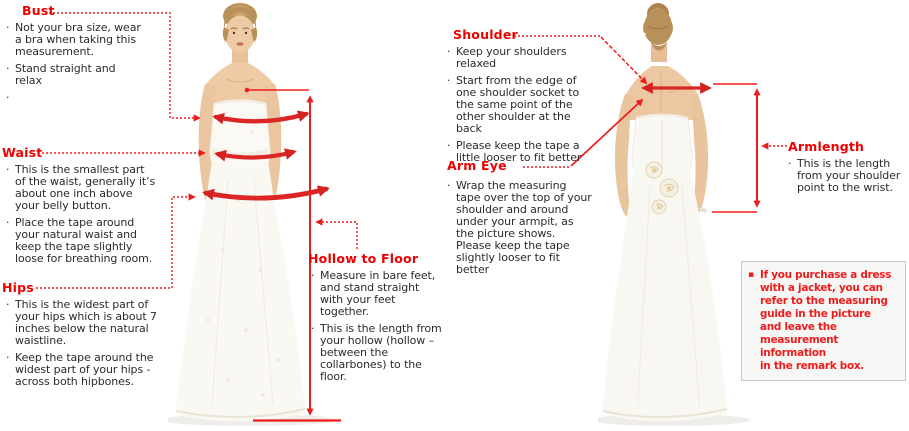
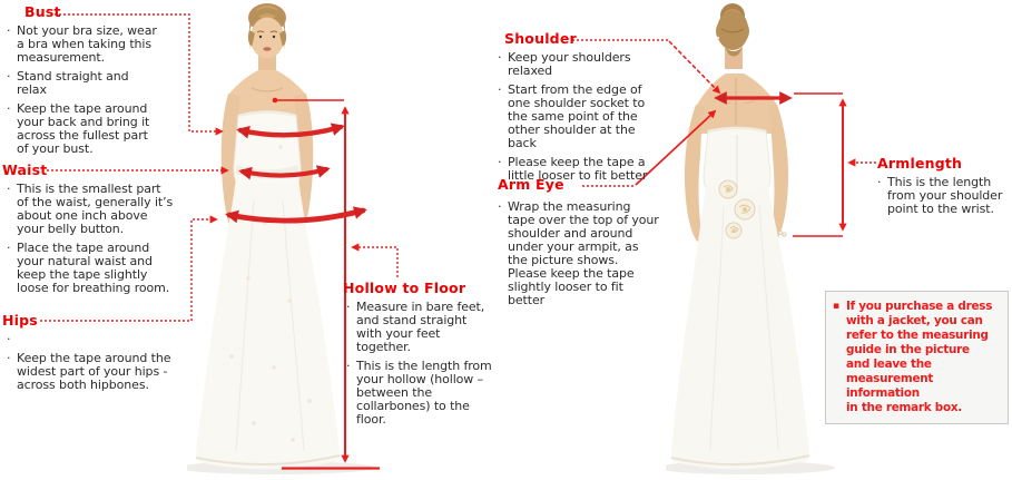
  Bust
  ·
  Not your bra size, wear
  a bra when taking this
  measurement.
  ·
  Stand straight and
  relax
  ·
+ Keep the tape around
+ your back and bring it
+ across the fullest part
+ of your bust.
  Waist
  ·
  This is the smallest part
  of the waist, generally it’s
  about one inch above
  your belly button.
  ·
  Place the tape around
  your natural waist and
  keep the tape slightly
  loose for breathing room.
  Hips
  ·
- This is the widest part of
- your hips which is about 7
- inches below the natural
- waistline.
  ·
  Keep the tape around the
  widest part of your hips -
  across both hipbones.
  Hollow to Floor
  ·
  Measure in bare feet,
  and stand straight
  with your feet
  together.
  ·
  This is the length from
  your hollow (hollow –
  between the
  collarbones) to the
  floor.
  Shoulder
  ·
  Keep your shoulders
  relaxed
  ·
  Start from the edge of
  one shoulder socket to
  the same point of the
  other shoulder at the
  back
  ·
  Please keep the tape a
  little looser to fit better
  Arm Eye
  ·
  Wrap the measuring
  tape over the top of your
  shoulder and around
  under your armpit, as
  the picture shows.
  Please keep the tape
  slightly looser to fit
  better
  Armlength
  ·
  This is the length
  from your shoulder
  point to the wrist.
  ▪
  If you purchase a dress
  with a jacket, you can
  refer to the measuring
  guide in the picture
  and leave the
  measurement information
  in the remark box.
